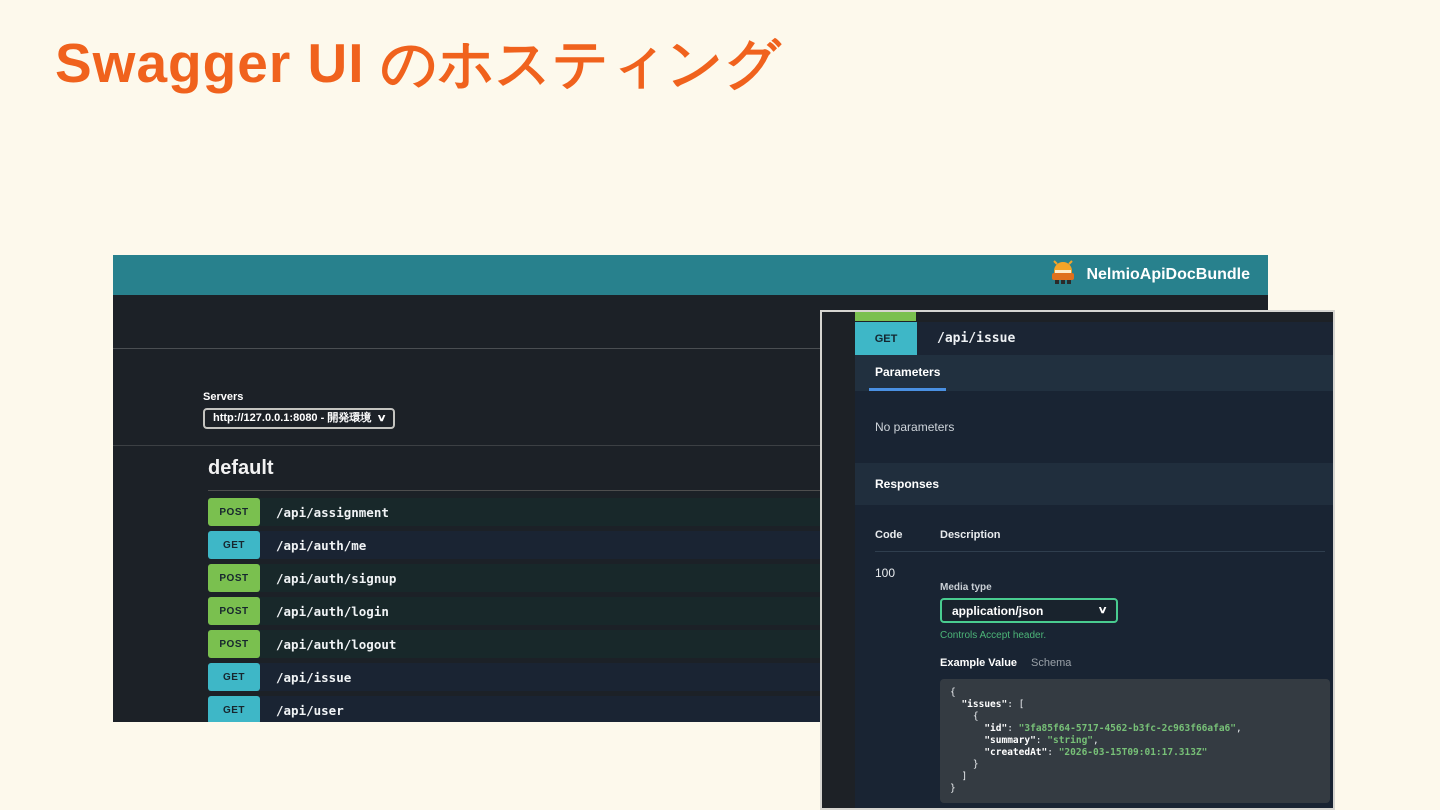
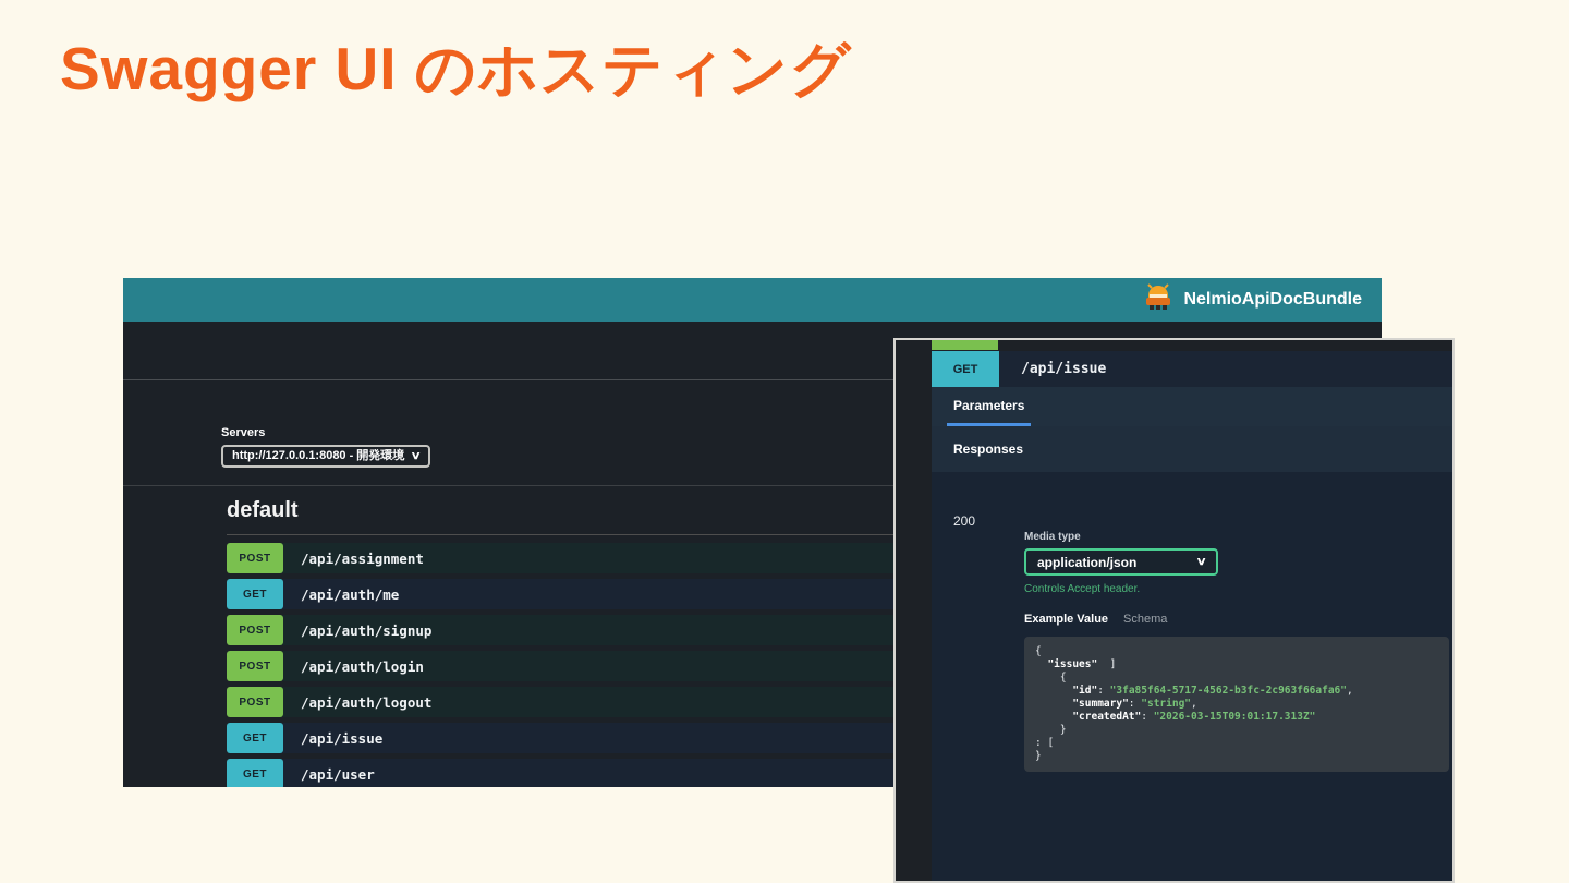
  Swagger UI のホスティング
  NelmioApiDocBundle
  Servers
  http://127.0.0.1:8080 - 開発環境
  ∨
  default
  POST
  /api/assignment
  GET
  /api/auth/me
  POST
  /api/auth/signup
  POST
  /api/auth/login
  POST
  /api/auth/logout
  GET
  /api/issue
  GET
  /api/user
  GET
  /api/issue
  Parameters
- No parameters
  Responses
- Code
- Description
- 100
+ 200
  Media type
  application/json
  ∨
  Controls Accept header.
  Example Value
  Schema
  {
- "issues": [
+ "issues" ]
  {
  "id": "3fa85f64-5717-4562-b3fc-2c963f66afa6",
  "summary": "string",
  "createdAt": "2026-03-15T09:01:17.313Z"
  }
- ]
+ : [
  }
